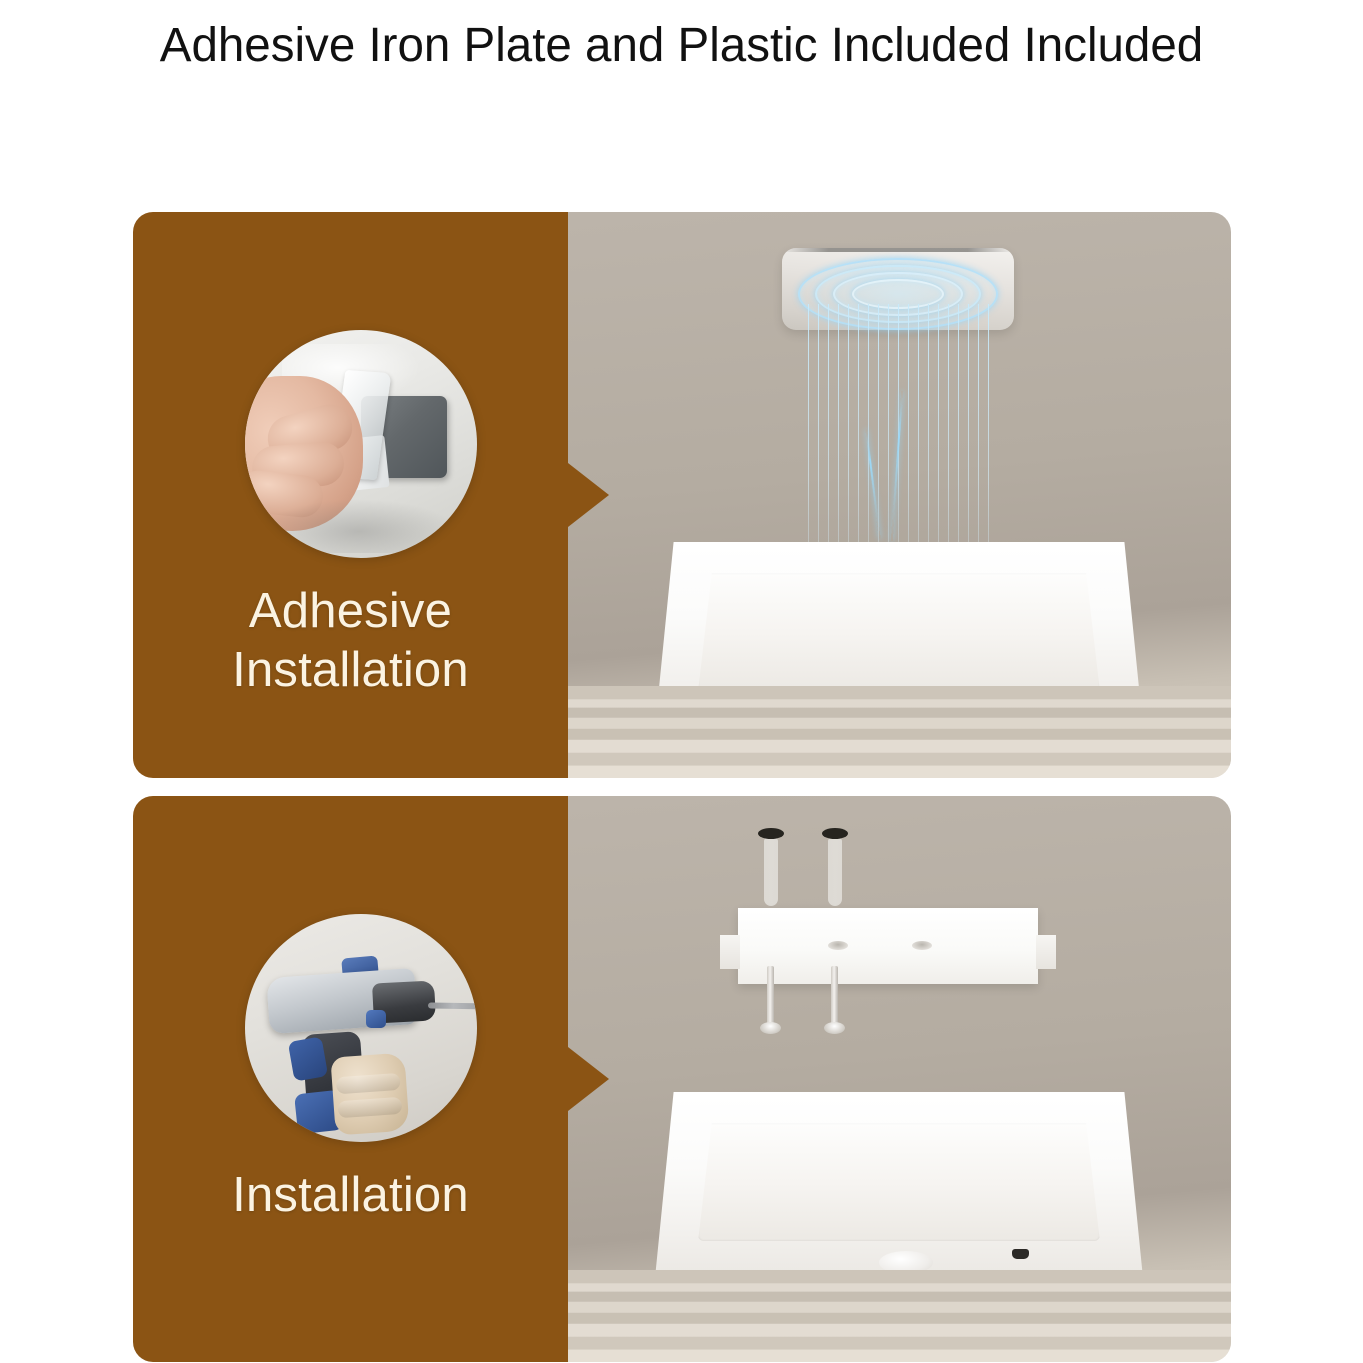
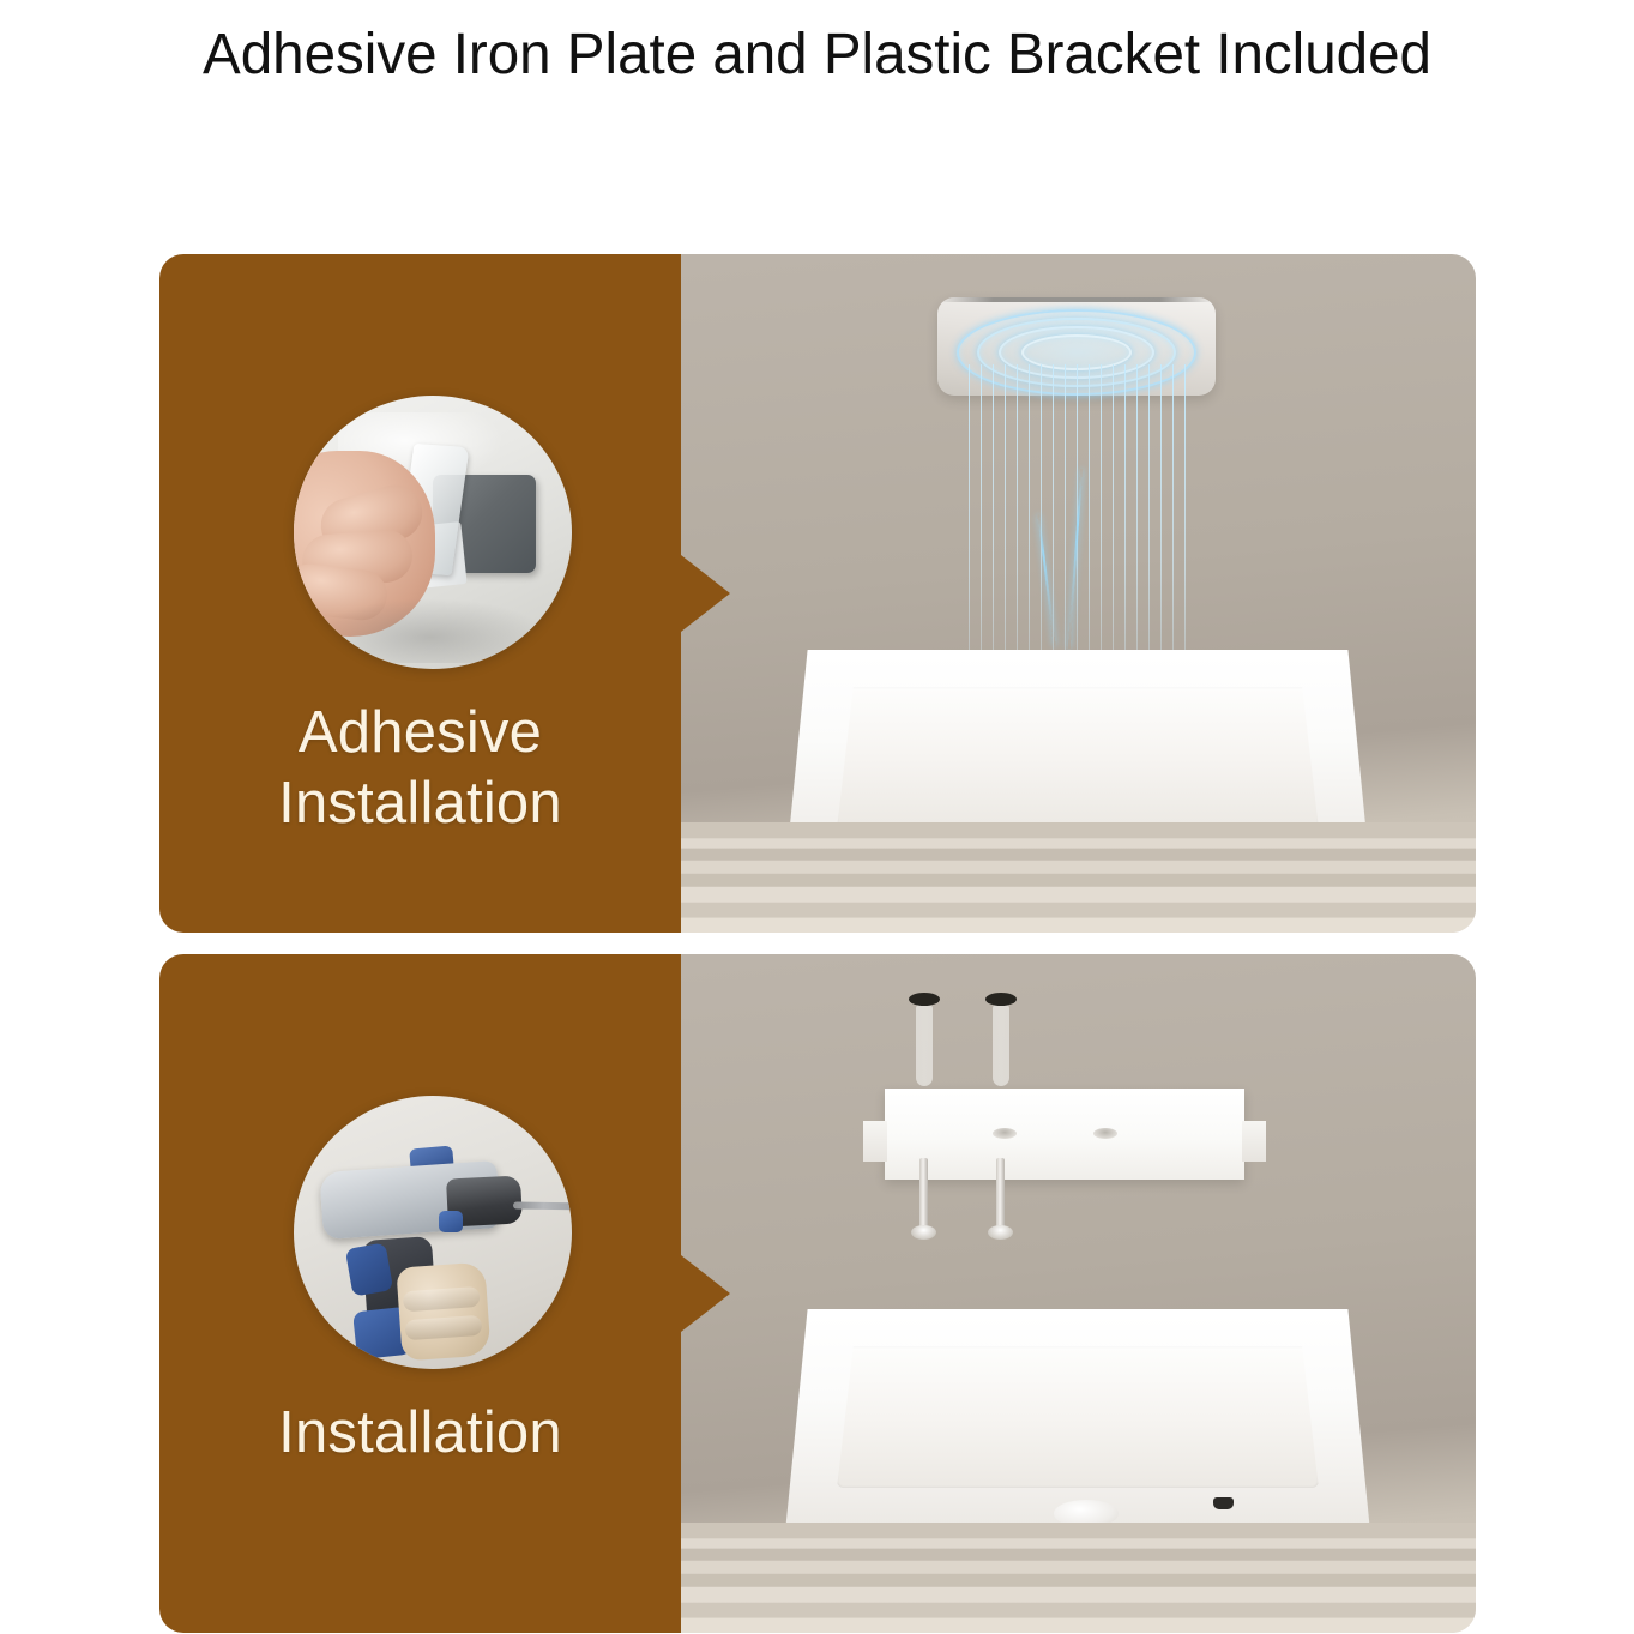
- Adhesive Iron Plate and Plastic Included Included
+ Adhesive Iron Plate and Plastic Bracket Included
  Adhesive
  Installation
  Installation
